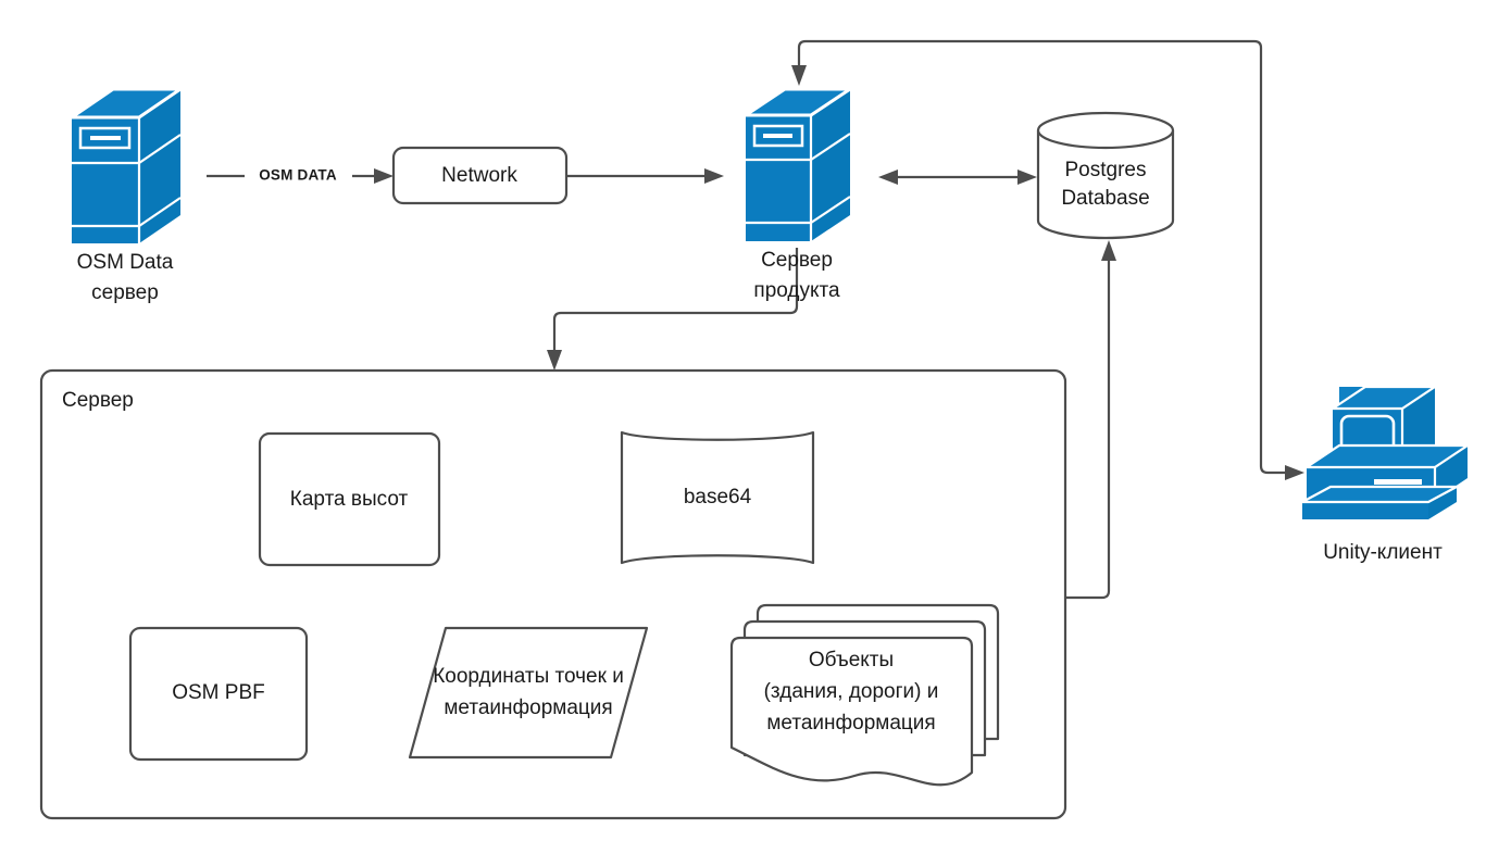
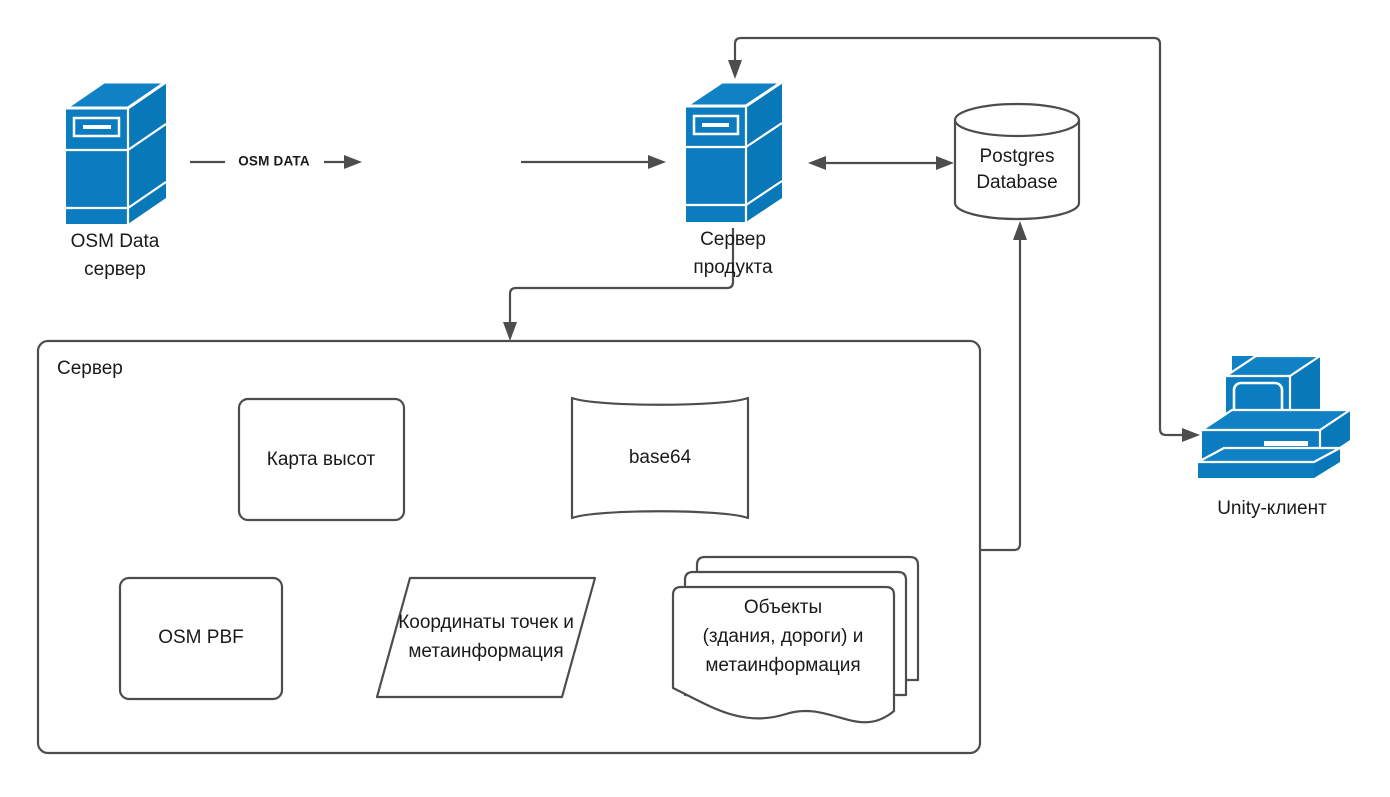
  OSM DATA
- Network
  Postgres
  Database
  Сервер
  Карта высот
  base64
  OSM PBF
  Координаты точек и
  метаинформация
  Объекты
  (здания, дороги) и
  метаинформация
  OSM Data
  сервер
  Сервер
  продукта
  Unity-клиент
